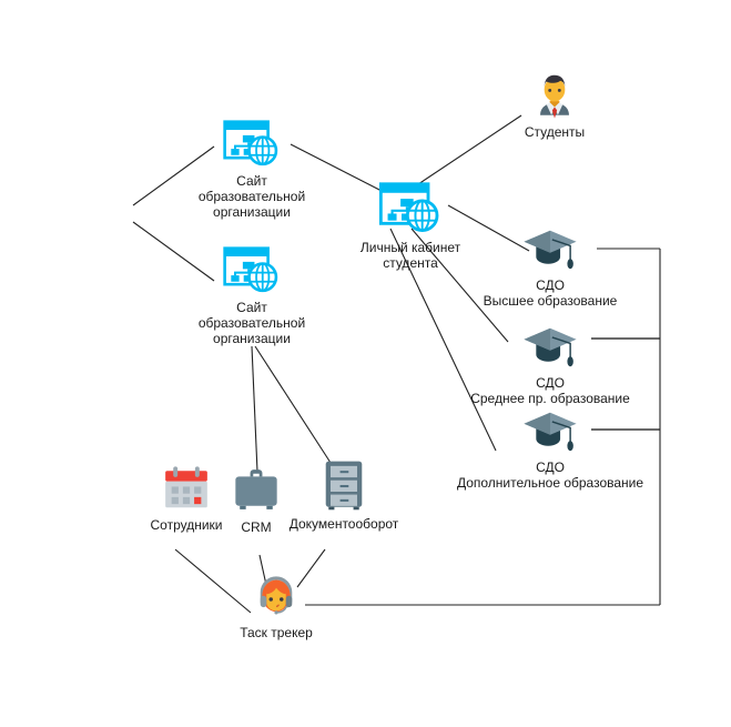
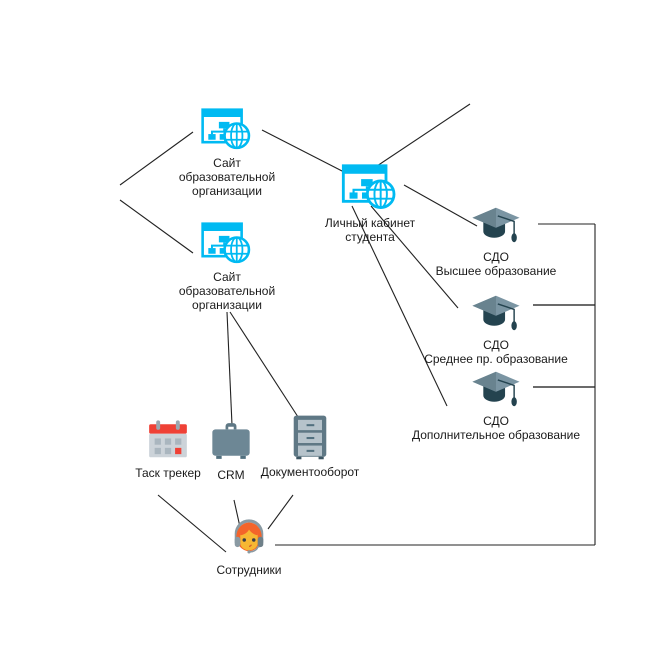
  Сайт
  образовательной
  организации
  Сайт
  образовательной
  организации
  Личный кабинет
  студента
- Студенты
  СДО
  Высшее образование
  СДО
  Среднее пр. образование
  СДО
  Дополнительное образование
- Сотрудники
+ Таск трекер
  CRM
  Документооборот
- Таск трекер
+ Сотрудники
